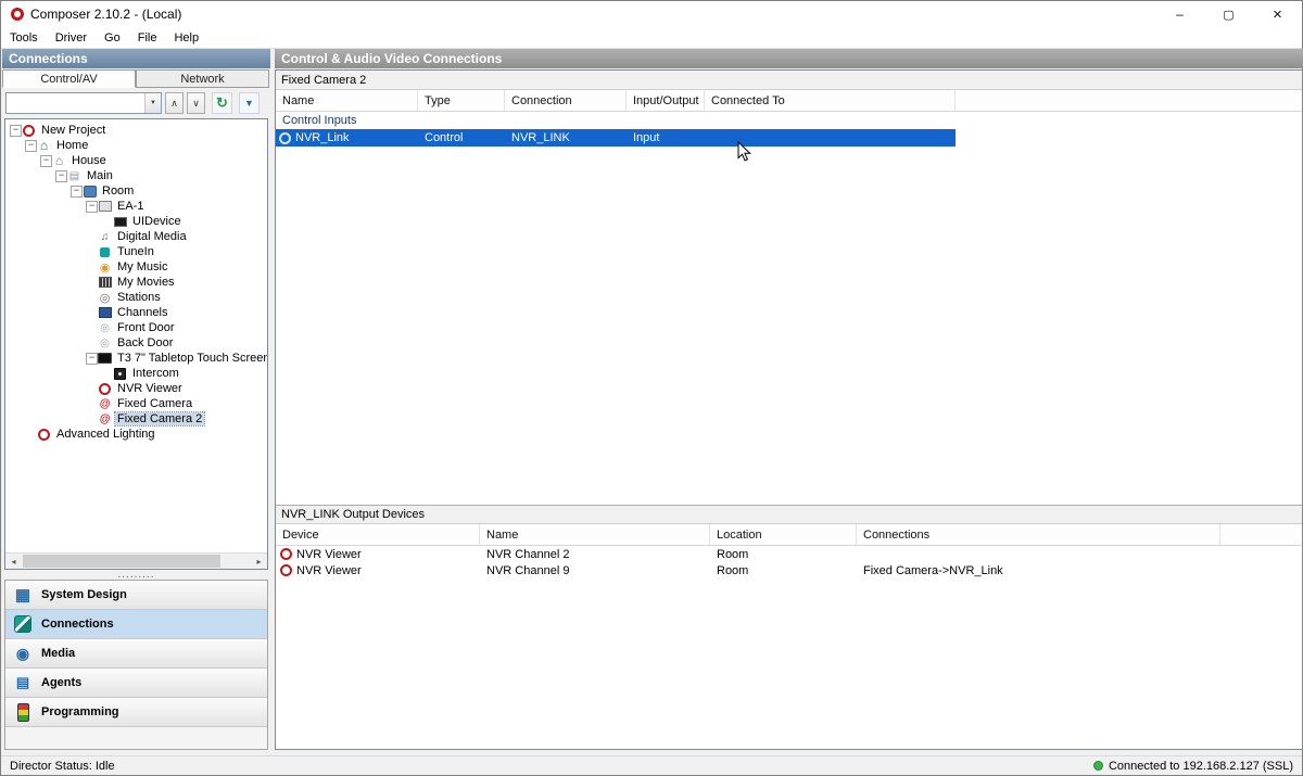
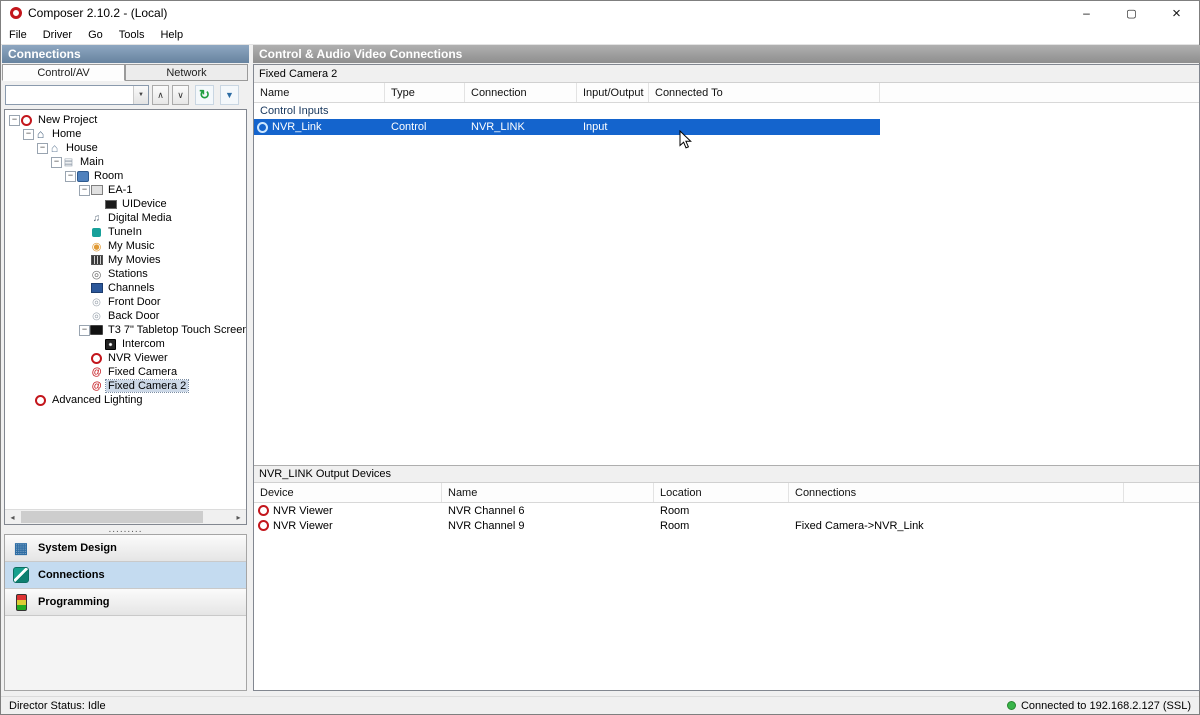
  Composer 2.10.2 - (Local)
- Tools
+ File
  Driver
  Go
- File
+ Tools
  Help
  Connections
  Control/AV
  Network
  New Project
  Home
  House
  Main
  Room
  EA-1
  UIDevice
  Digital Media
  TuneIn
  My Music
  My Movies
  Stations
  Channels
  Front Door
  Back Door
  T3 7" Tabletop Touch Screen
  Intercom
  NVR Viewer
  Fixed Camera
  Fixed Camera 2
  Advanced Lighting
  System Design
  Connections
- Media
- Agents
  Programming
  Control & Audio Video Connections
  Fixed Camera 2
  Name
  Type
  Connection
  Input/Output
  Connected To
  Control Inputs
  NVR_Link
  Control
  NVR_LINK
  Input
  NVR_LINK Output Devices
  Device
  Name
  Location
  Connections
  NVR Viewer
- NVR Channel 2
+ NVR Channel 6
  Room
  NVR Viewer
  NVR Channel 9
  Room
  Fixed Camera->NVR_Link
  Director Status: Idle
  Connected to 192.168.2.127 (SSL)
